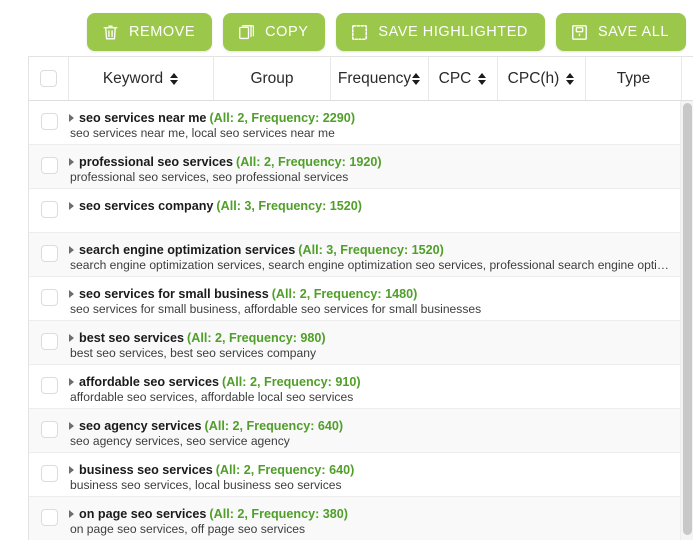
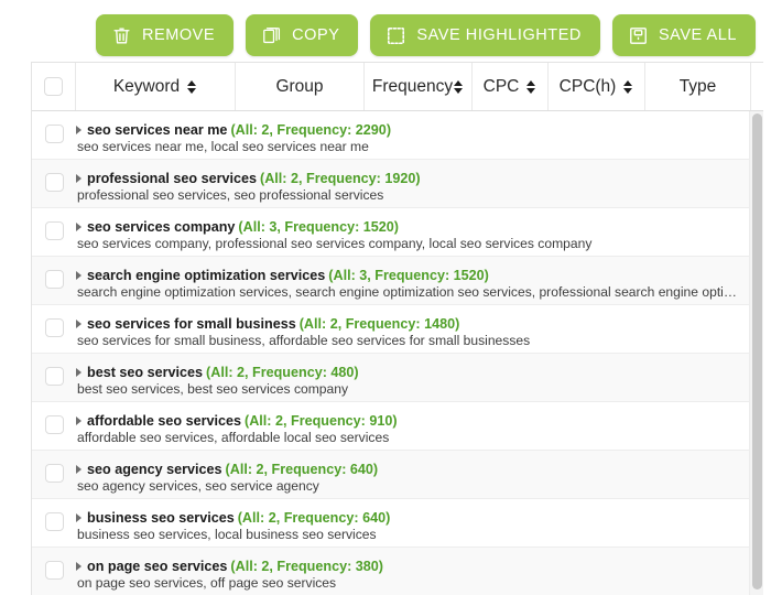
  REMOVE
  COPY
  SAVE HIGHLIGHTED
  SAVE ALL
  Keyword
  Group
  Frequency
  CPC
  CPC(h)
  Type
  seo services near me (All: 2, Frequency: 2290)
  seo services near me, local seo services near me
  professional seo services (All: 2, Frequency: 1920)
  professional seo services, seo professional services
  seo services company (All: 3, Frequency: 1520)
+ seo services company, professional seo services company, local seo services company
  search engine optimization services (All: 3, Frequency: 1520)
  search engine optimization services, search engine optimization seo services, professional search engine optimi
  seo services for small business (All: 2, Frequency: 1480)
  seo services for small business, affordable seo services for small businesses
- best seo services (All: 2, Frequency: 980)
+ best seo services (All: 2, Frequency: 480)
  best seo services, best seo services company
  affordable seo services (All: 2, Frequency: 910)
  affordable seo services, affordable local seo services
  seo agency services (All: 2, Frequency: 640)
  seo agency services, seo service agency
  business seo services (All: 2, Frequency: 640)
  business seo services, local business seo services
  on page seo services (All: 2, Frequency: 380)
  on page seo services, off page seo services
